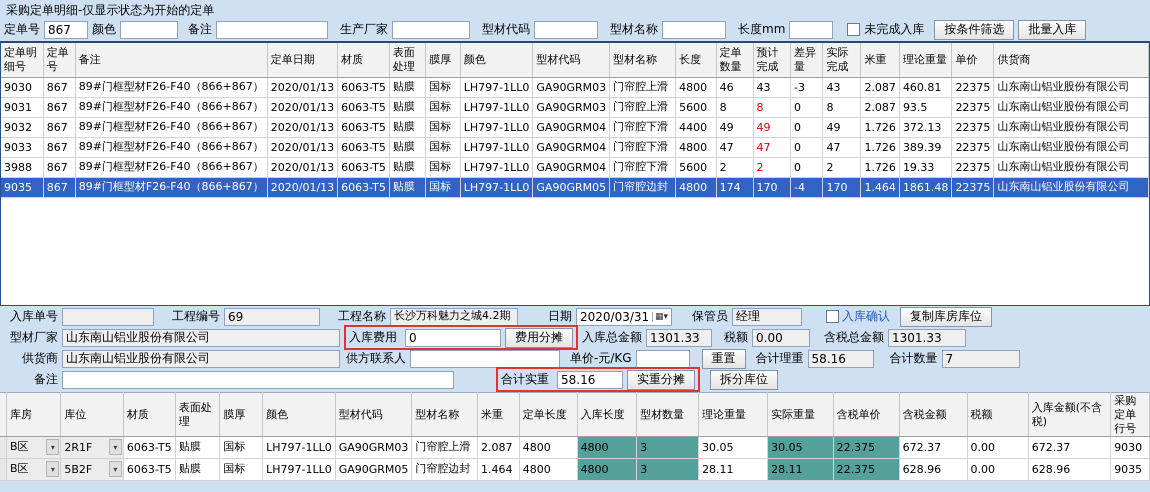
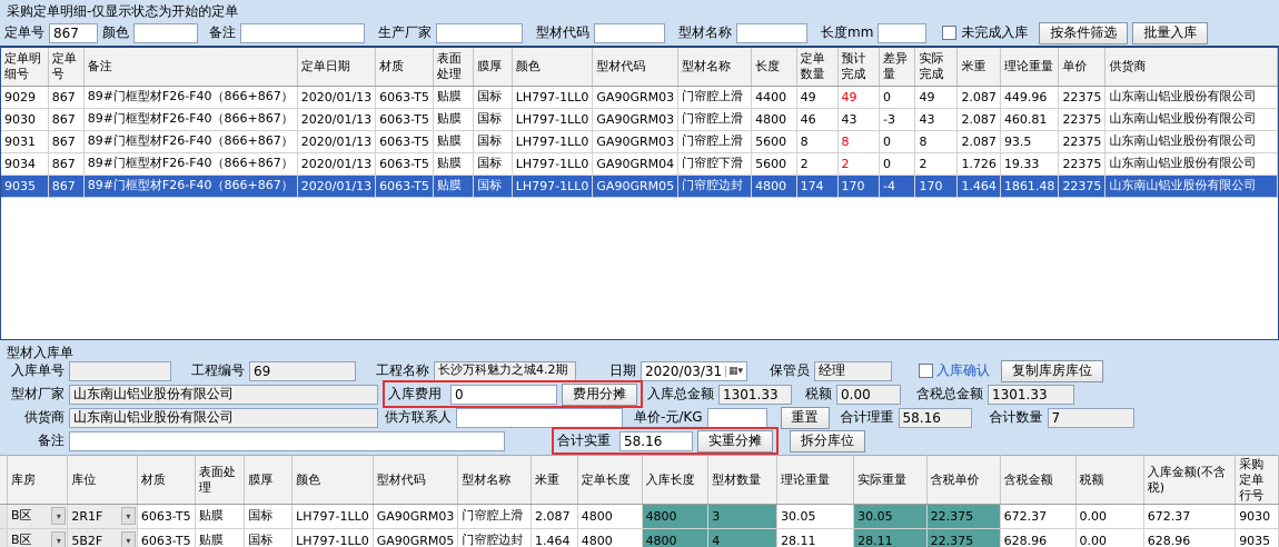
  采购定单明细-仅显示状态为开始的定单
  定单号
  867
  颜色
  备注
  生产厂家
  型材代码
  型材名称
  长度mm
  未完成入库
  按条件筛选
  批量入库
  定单明细号	定单号	备注	定单日期	材质	表面处理	膜厚	颜色	型材代码	型材名称	长度	定单数量	预计完成	差异量	实际完成	米重	理论重量	单价	供货商
+ 9029	867	89#门框型材F26-F40（866+867）	2020/01/13	6063-T5	贴膜	国标	LH797-1LL0	GA90GRM03	门帘腔上滑	4400	49	49	0	49	2.087	449.96	22375	山东南山铝业股份有限公司
  9030	867	89#门框型材F26-F40（866+867）	2020/01/13	6063-T5	贴膜	国标	LH797-1LL0	GA90GRM03	门帘腔上滑	4800	46	43	-3	43	2.087	460.81	22375	山东南山铝业股份有限公司
  9031	867	89#门框型材F26-F40（866+867）	2020/01/13	6063-T5	贴膜	国标	LH797-1LL0	GA90GRM03	门帘腔上滑	5600	8	8	0	8	2.087	93.5	22375	山东南山铝业股份有限公司
- 9032	867	89#门框型材F26-F40（866+867）	2020/01/13	6063-T5	贴膜	国标	LH797-1LL0	GA90GRM04	门帘腔下滑	4400	49	49	0	49	1.726	372.13	22375	山东南山铝业股份有限公司
- 9033	867	89#门框型材F26-F40（866+867）	2020/01/13	6063-T5	贴膜	国标	LH797-1LL0	GA90GRM04	门帘腔下滑	4800	47	47	0	47	1.726	389.39	22375	山东南山铝业股份有限公司
- 3988	867	89#门框型材F26-F40（866+867）	2020/01/13	6063-T5	贴膜	国标	LH797-1LL0	GA90GRM04	门帘腔下滑	5600	2	2	0	2	1.726	19.33	22375	山东南山铝业股份有限公司
+ 9034	867	89#门框型材F26-F40（866+867）	2020/01/13	6063-T5	贴膜	国标	LH797-1LL0	GA90GRM04	门帘腔下滑	5600	2	2	0	2	1.726	19.33	22375	山东南山铝业股份有限公司
  9035	867	89#门框型材F26-F40（866+867）	2020/01/13	6063-T5	贴膜	国标	LH797-1LL0	GA90GRM05	门帘腔边封	4800	174	170	-4	170	1.464	1861.48	22375	山东南山铝业股份有限公司
+ 型材入库单
  入库单号
  工程编号
  69
  工程名称
  长沙万科魅力之城4.2期
  日期
  2020/03/31
  ▦▾
  保管员
  经理
  入库确认
  复制库房库位
  型材厂家
  山东南山铝业股份有限公司
  入库费用
  0
  费用分摊
  入库总金额
  1301.33
  税额
  0.00
  含税总金额
  1301.33
  供货商
  山东南山铝业股份有限公司
  供方联系人
  单价-元/KG
  重置
  合计理重
  58.16
  合计数量
  7
  备注
  合计实重
  58.16
  实重分摊
  拆分库位
  	库房	库位	材质	表面处理	膜厚	颜色	型材代码	型材名称	米重	定单长度	入库长度	型材数量	理论重量	实际重量	含税单价	含税金额	税额	入库金额(不含税)	采购定单行号
  	B区 ▾	2R1F ▾	6063-T5	贴膜	国标	LH797-1LL0	GA90GRM03	门帘腔上滑	2.087	4800	4800	3	30.05	30.05	22.375	672.37	0.00	672.37	9030
- 	B区 ▾	5B2F ▾	6063-T5	贴膜	国标	LH797-1LL0	GA90GRM05	门帘腔边封	1.464	4800	4800	3	28.11	28.11	22.375	628.96	0.00	628.96	9035
+ 	B区 ▾	5B2F ▾	6063-T5	贴膜	国标	LH797-1LL0	GA90GRM05	门帘腔边封	1.464	4800	4800	4	28.11	28.11	22.375	628.96	0.00	628.96	9035
